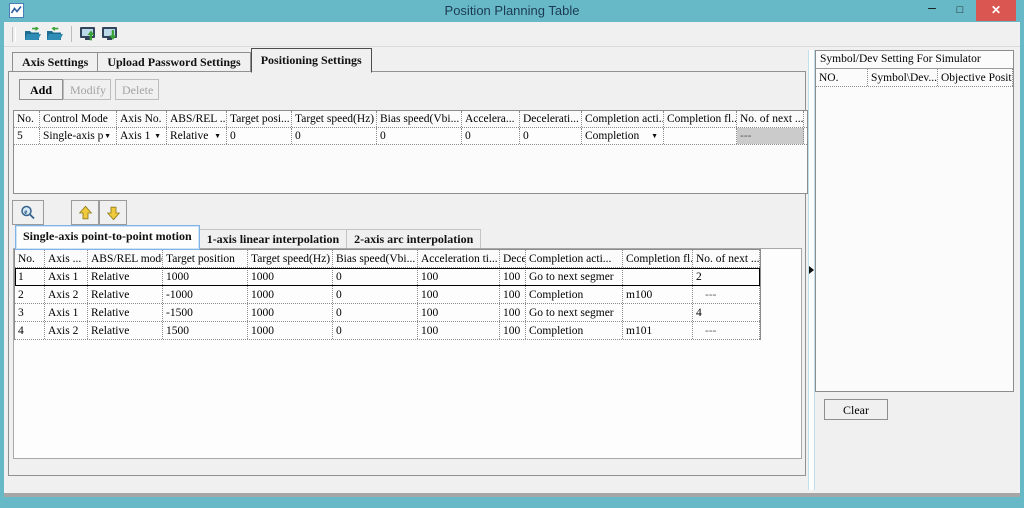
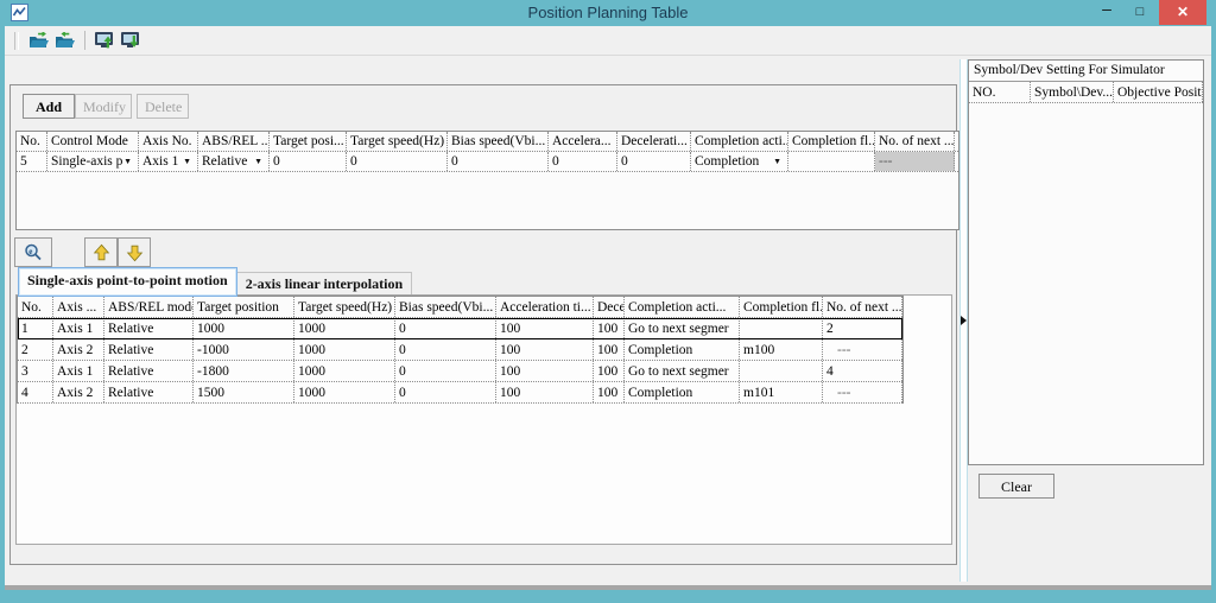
  Position Planning Table
  –
  □
  ✕
- Axis Settings
- Upload Password Settings
- Positioning Settings
  Add
  Modify
  Delete
  No.
  Control Mode
  Axis No.
  ABS/REL ...
  Target posi...
  Target speed(Hz)
  Bias speed(Vbi...
  Accelera...
  Decelerati...
  Completion acti..
  Completion fl..
  No. of next ...
  5
  Single-axis p
  ▼
  Axis 1
  ▼
  Relative
  ▼
  0
  0
  0
  0
  0
  Completion
  ▼
  ---
  e
  Single-axis point-to-point motion
- 1-axis linear interpolation
+ 2-axis linear interpolation
- 2-axis arc interpolation
  No.
  Axis ...
  ABS/REL mod
  Target position
  Target speed(Hz)
  Bias speed(Vbi...
  Acceleration ti...
  Completion acti...
  Completion fl.
  No. of next ...
  1
  Axis 1
  Relative
  1000
  1000
  0
  100
  100
  Go to next segmer
  2
  2
  Axis 2
  Relative
  -1000
  1000
  0
  100
  100
  Completion
  m100
  ---
  3
  Axis 1
  Relative
- -1500
+ -1800
  1000
  0
  100
  100
  Go to next segmer
  4
  4
  Axis 2
  Relative
  1500
  1000
  0
  100
  100
  Completion
  m101
  ---
  Symbol/Dev Setting For Simulator
  NO.
  Symbol\Dev...
  Objective Posit
  Clear
